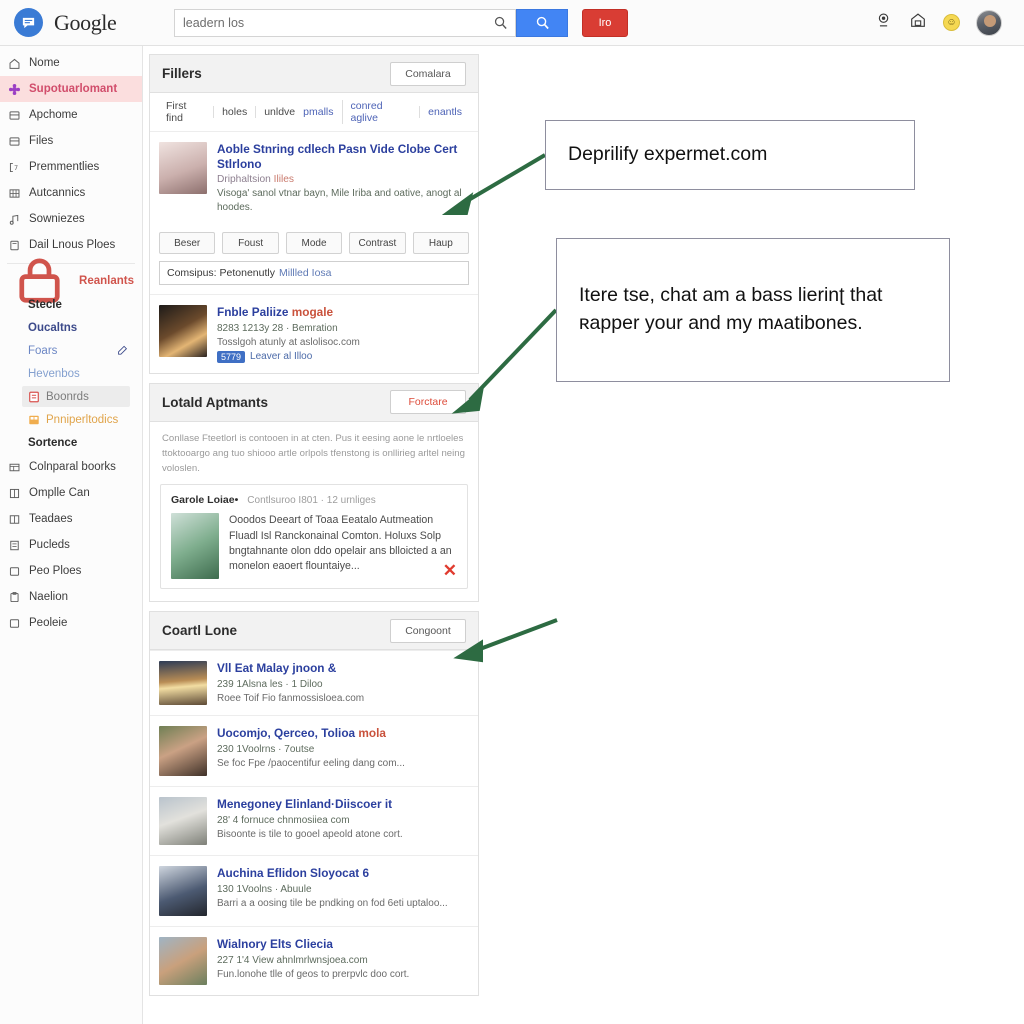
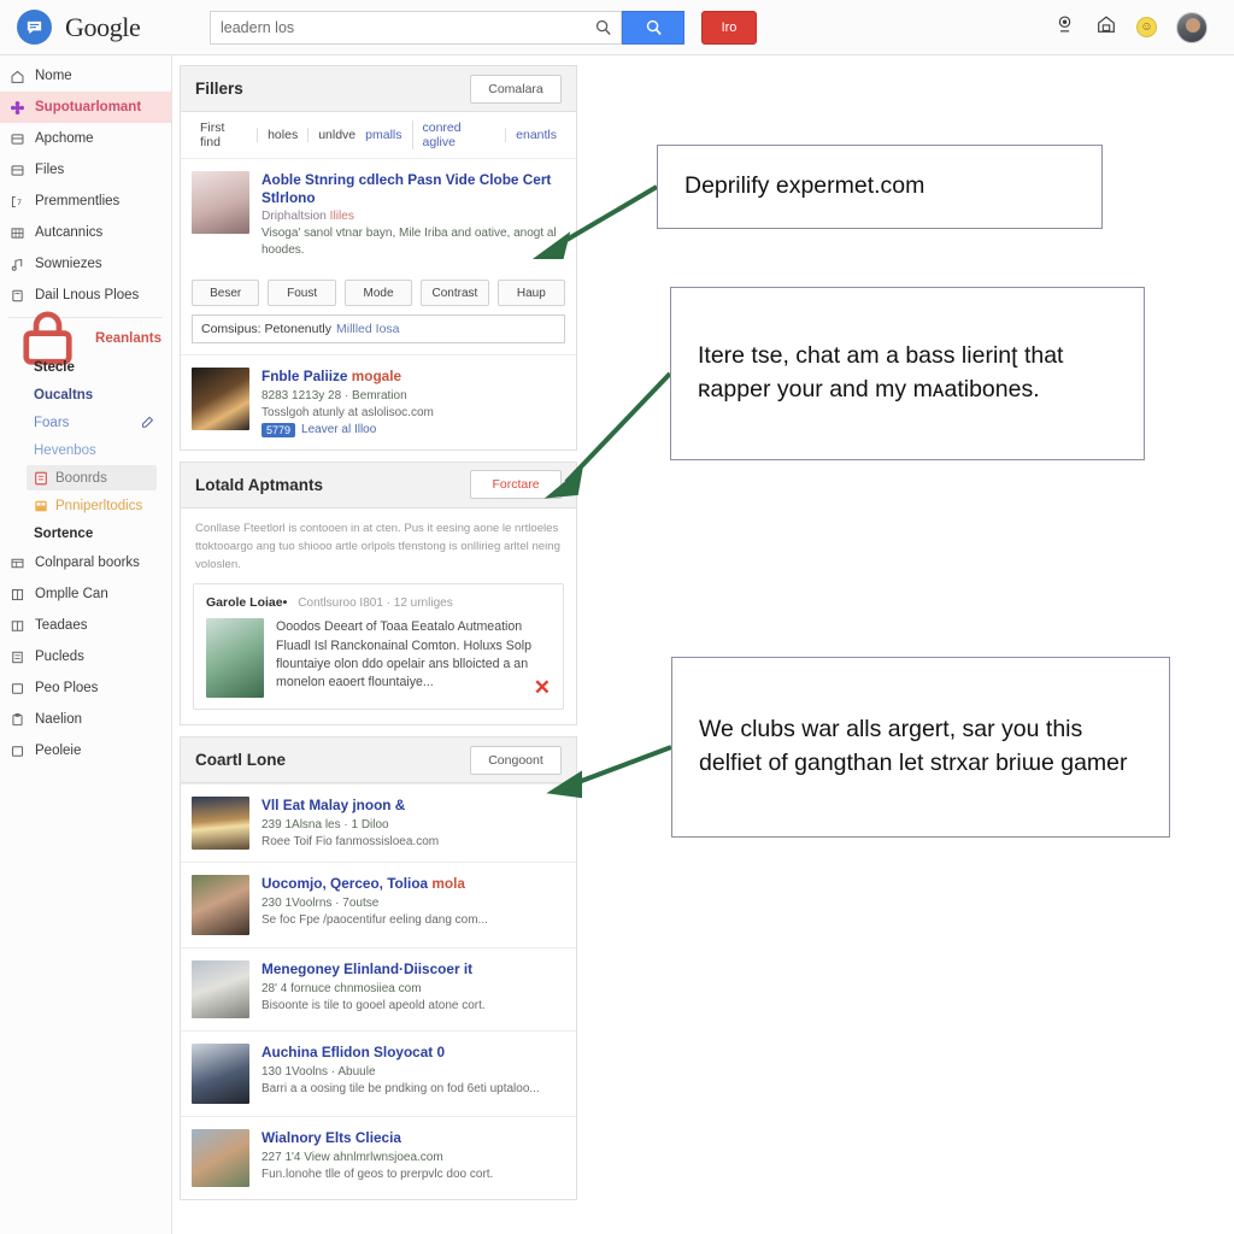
  Google
  leadern los
  Iro
  ☺
  Nome
  Supotuarlomant
  Apchome
  Files
  7
  Premmentlies
  Autcannics
  Sowniezes
  Dail Lnous Ploes
  Reanlants
  Stecle
  Oucaltns
  Foars
  Hevenbos
  Boonrds
  Pnniperltodics
  Sortence
  Colnparal boorks
  Omplle Can
  Teadaes
  Pucleds
  Peo Ploes
  Naelion
  Peoleie
  Fillers
  Comalara
  First find
  holes
  unldve
  pmalls
  conred aglive
  enantls
  Aoble Stnring cdlech Pasn Vide Clobe Cert Stlrlono
  Driphaltsion Ililes
  Visoga' sanol vtnar bayn, Mile Iriba and oative, anogt al hoodes.
  Beser
  Foust
  Mode
  Contrast
  Haup
  Comsipus: Petonenutly
  Millled Iosa
  Fnble Paliize mogale
  8283 1213y 28 · Bemration
  Tosslgoh atunly at aslolisoc.com
  5779
  Leaver al Illoo
  Lotald Aptmants
  Forctare
  Conllase Fteetlorl is contooen in at cten. Pus it eesing aone le nrtloeles ttoktooargo ang tuo shiooo artle orlpols tfenstong is onllirieg arltel neing voloslen.
  Garole Loiae•
  Contlsuroo I801 · 12 urnliges
- Ooodos Deeart of Toaa Eeatalo Autmeation Fluadl Isl Ranckonainal Comton. Holuxs Solp bngtahnante olon ddo opelair ans blloicted a an monelon eaoert flountaiye...
+ Ooodos Deeart of Toaa Eeatalo Autmeation Fluadl Isl Ranckonainal Comton. Holuxs Solp flountaiye olon ddo opelair ans blloicted a an monelon eaoert flountaiye...
  ✕
  Coartl Lone
  Congoont
  Vll Eat Malay jnoon &
  239 1Alsna les · 1 Diloo
  Roee Toif Fio fanmossisloea.com
  Uocomjo, Qerceo, Tolioa mola
  230 1Voolrns · 7outse
  Se foc Fpe /paocentifur eeling dang com...
  Menegoney Elinland·Diiscoer it
  28' 4 fornuce chnmosiiea com
  Bisoonte is tile to gooel apeold atone cort.
- Auchina Eflidon Sloyocat 6
+ Auchina Eflidon Sloyocat 0
  130 1Voolns · Abuule
  Barri a a oosing tile be pndking on fod 6eti uptaloo...
  Wialnory Elts Cliecia
  227 1'4 View ahnlmrlwnsjoea.com
  Fun.lonohe tlle of geos to prerpvlc doo cort.
  Deprilify expermet.com
  Itere tse, chat am a bass lierinʈ that ʀapper your and my mᴀatibones.
+ We clubs war alls argert, sar you this delfiet of gangthan let strxar briɯe gamer
